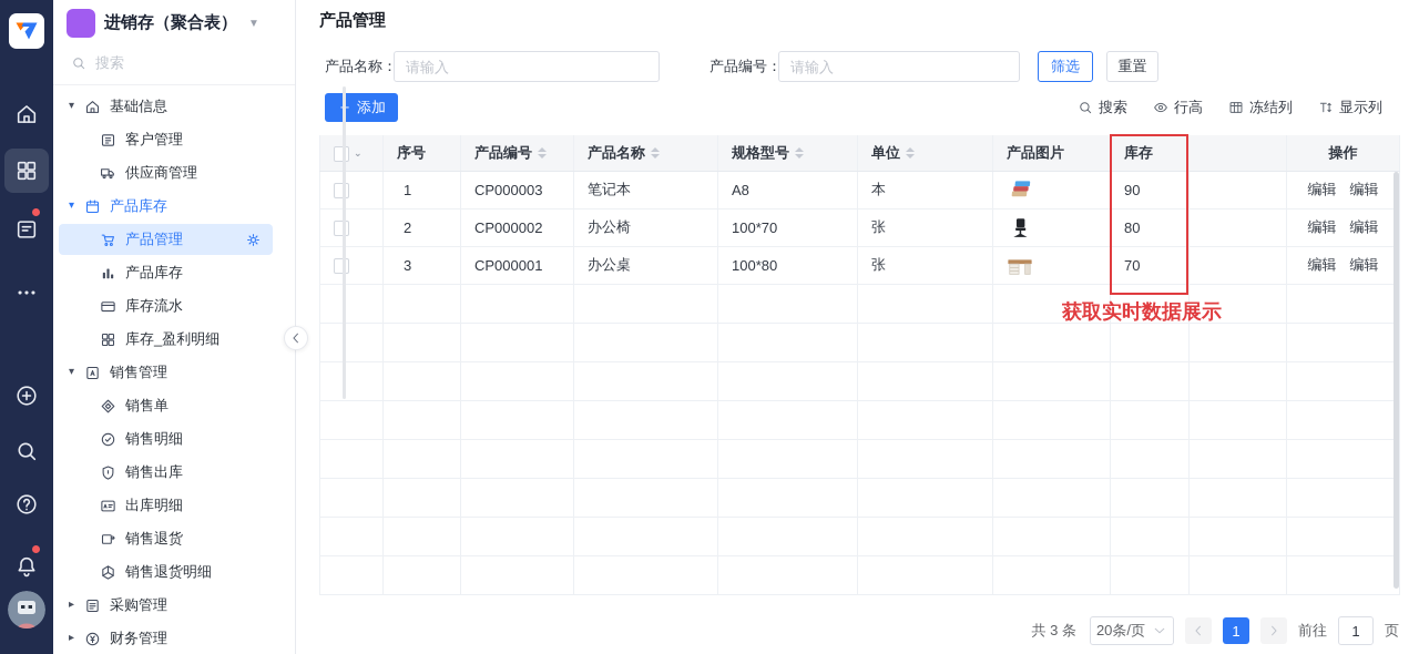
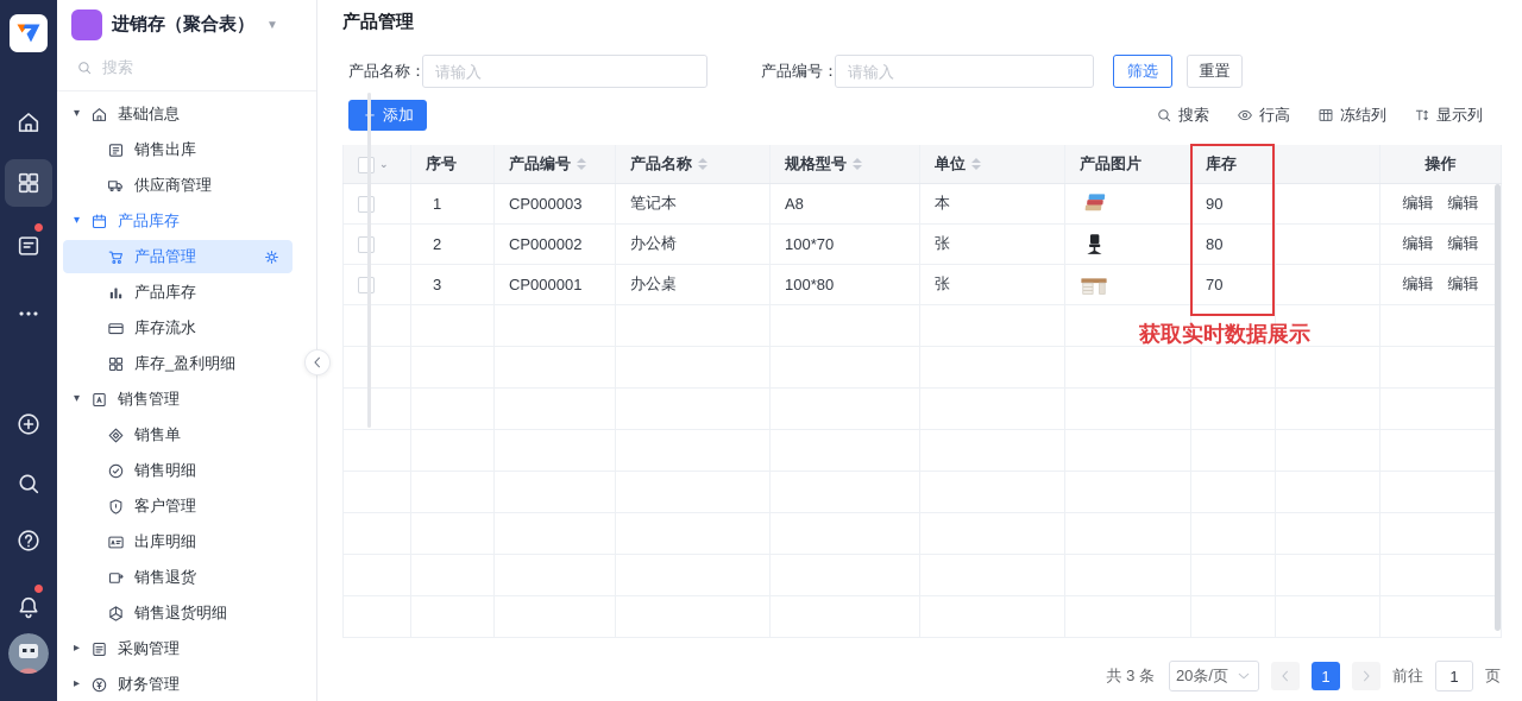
  进销存（聚合表）
  ▼
  搜索
  ▾
  基础信息
- 客户管理
+ 销售出库
  供应商管理
  ▾
  产品库存
  产品管理
  产品库存
  库存流水
  库存_盈利明细
  ▾
  销售管理
  销售单
  销售明细
- 销售出库
+ 客户管理
  出库明细
  销售退货
  销售退货明细
  ▸
  采购管理
  ▸
  财务管理
  产品管理
  产品名称：
  请输入
  产品编号：
  请输入
  筛选
  重置
  添加
  搜索
  行高
  冻结列
  显示列
  ⌄	序号	产品编号	产品名称	规格型号	单位	产品图片	库存		操作
  	1	CP000003	笔记本	A8	本		90		编辑 编辑
  	2	CP000002	办公椅	100*70	张		80		编辑 编辑
  	3	CP000001	办公桌	100*80	张		70		编辑 编辑
  获取实时数据展示
  共 3 条
  20条/页
  1
  前往
  1
  页
